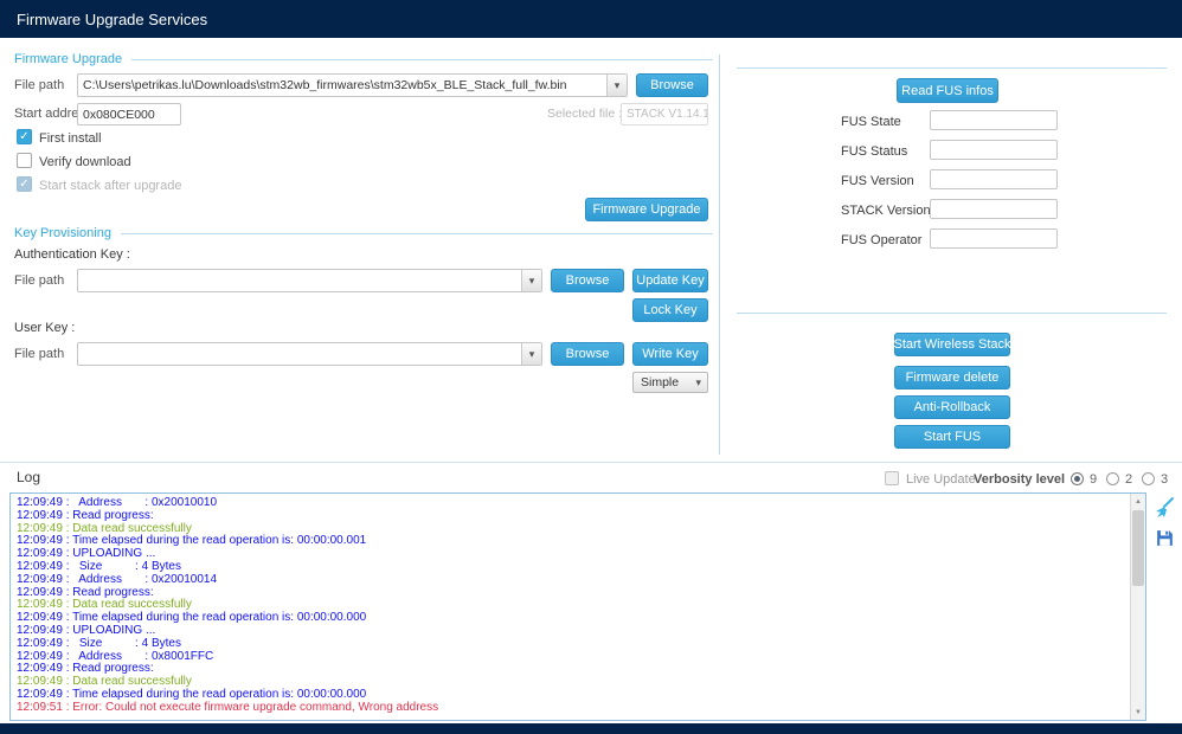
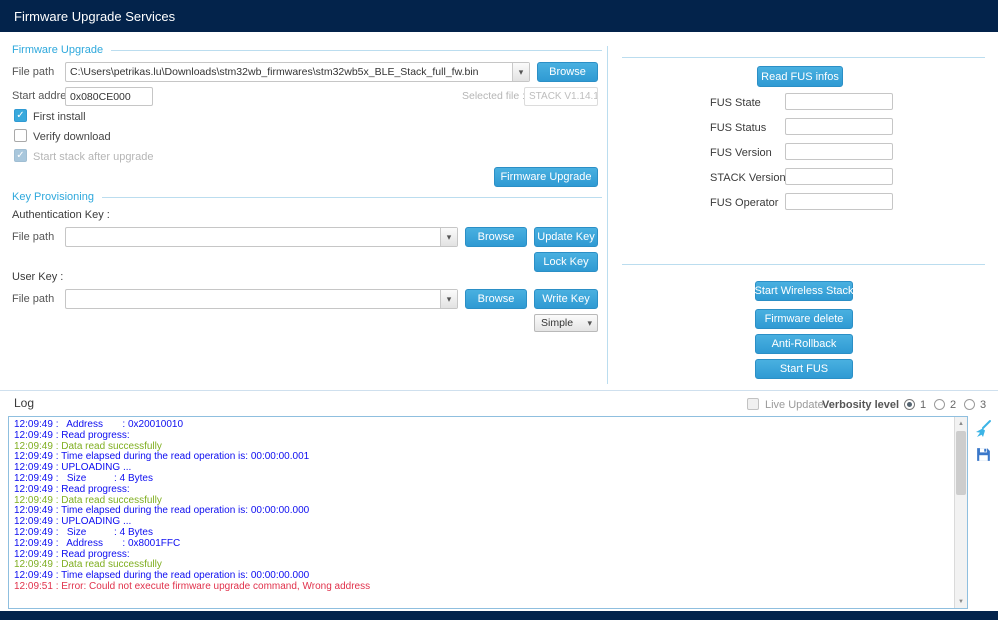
  Firmware Upgrade Services
  Firmware Upgrade
  File path
  C:\Users\petrikas.lu\Downloads\stm32wb_firmwares\stm32wb5x_BLE_Stack_full_fw.bin
  Browse
  Start addre
  0x080CE000
  Selected file
  STACK V1.14.1
  First install
  Verify download
  Start stack after upgrade
  Firmware Upgrade
  Key Provisioning
  Authentication Key :
  File path
  Browse
  Update Key
  Lock Key
  User Key :
  File path
  Browse
  Write Key
  Simple
  Read FUS infos
  FUS State
  FUS Status
  FUS Version
  STACK Version
  FUS Operator
  Start Wireless Stack
  Firmware delete
  Anti-Rollback
  Start FUS
  Log
  Live Update
  Verbosity level
- 9
+ 1
  2
  3
  12:09:49 : Address : 0x20010010
  12:09:49 : Read progress:
  12:09:49 : Data read successfully
  12:09:49 : Time elapsed during the read operation is: 00:00:00.001
  12:09:49 : UPLOADING ...
  12:09:49 : Size : 4 Bytes
- 12:09:49 : Address : 0x20010014
  12:09:49 : Read progress:
  12:09:49 : Data read successfully
  12:09:49 : Time elapsed during the read operation is: 00:00:00.000
  12:09:49 : UPLOADING ...
  12:09:49 : Size : 4 Bytes
  12:09:49 : Address : 0x8001FFC
  12:09:49 : Read progress:
  12:09:49 : Data read successfully
  12:09:49 : Time elapsed during the read operation is: 00:00:00.000
  12:09:51 : Error: Could not execute firmware upgrade command, Wrong address
